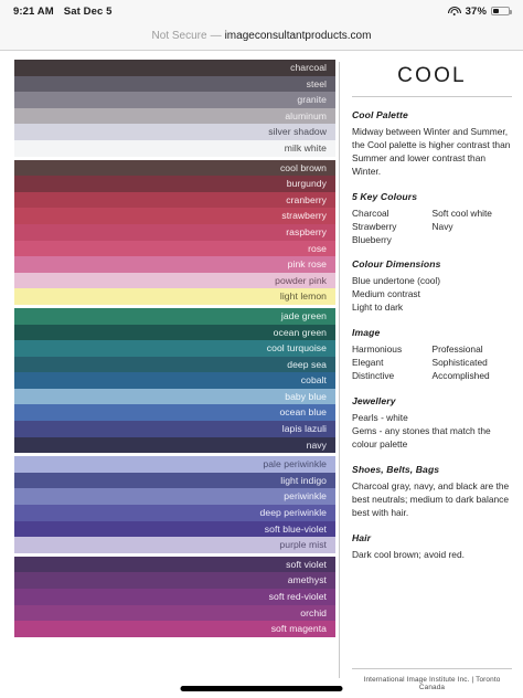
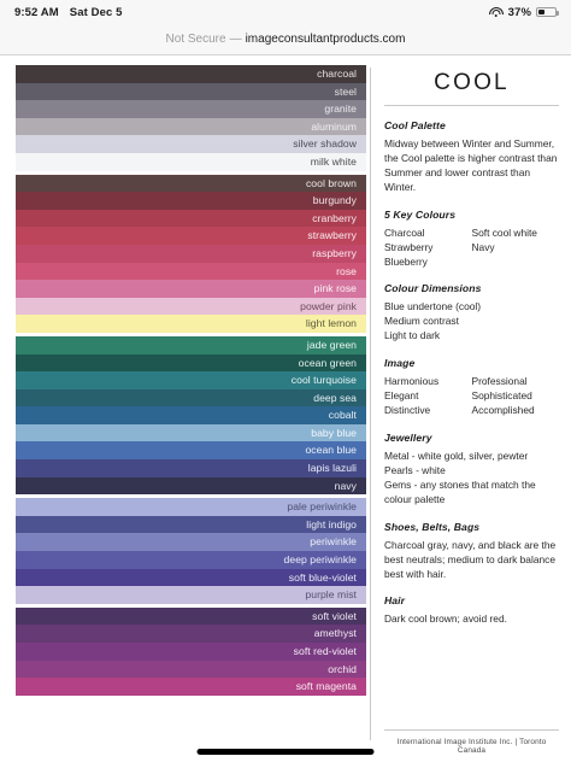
- 9:21 AM
+ 9:52 AM
  Sat Dec 5
  37%
  Not Secure
  —
  imageconsultantproducts.com
  charcoal
  steel
  granite
  aluminum
  silver shadow
  milk white
  cool brown
  burgundy
  cranberry
  strawberry
  raspberry
  rose
  pink rose
  powder pink
  light lemon
  jade green
  ocean green
  cool turquoise
  deep sea
  cobalt
  baby blue
  ocean blue
  lapis lazuli
  navy
  pale periwinkle
  light indigo
  periwinkle
  deep periwinkle
  soft blue-violet
  purple mist
  soft violet
  amethyst
  soft red-violet
  orchid
  soft magenta
  COOL
  Cool Palette
  Midway between Winter and Summer, the Cool palette is higher contrast than Summer and lower contrast than Winter.
  5 Key Colours
  Charcoal
  Strawberry
  Blueberry
  Soft cool white
  Navy
  Colour Dimensions
  Blue undertone (cool)
  Medium contrast
  Light to dark
  Image
  Harmonious
  Elegant
  Distinctive
  Professional
  Sophisticated
  Accomplished
  Jewellery
+ Metal - white gold, silver, pewter
  Pearls - white
  Gems - any stones that match the colour palette
  Shoes, Belts, Bags
  Charcoal gray, navy, and black are the best neutrals; medium to dark balance best with hair.
  Hair
  Dark cool brown; avoid red.
